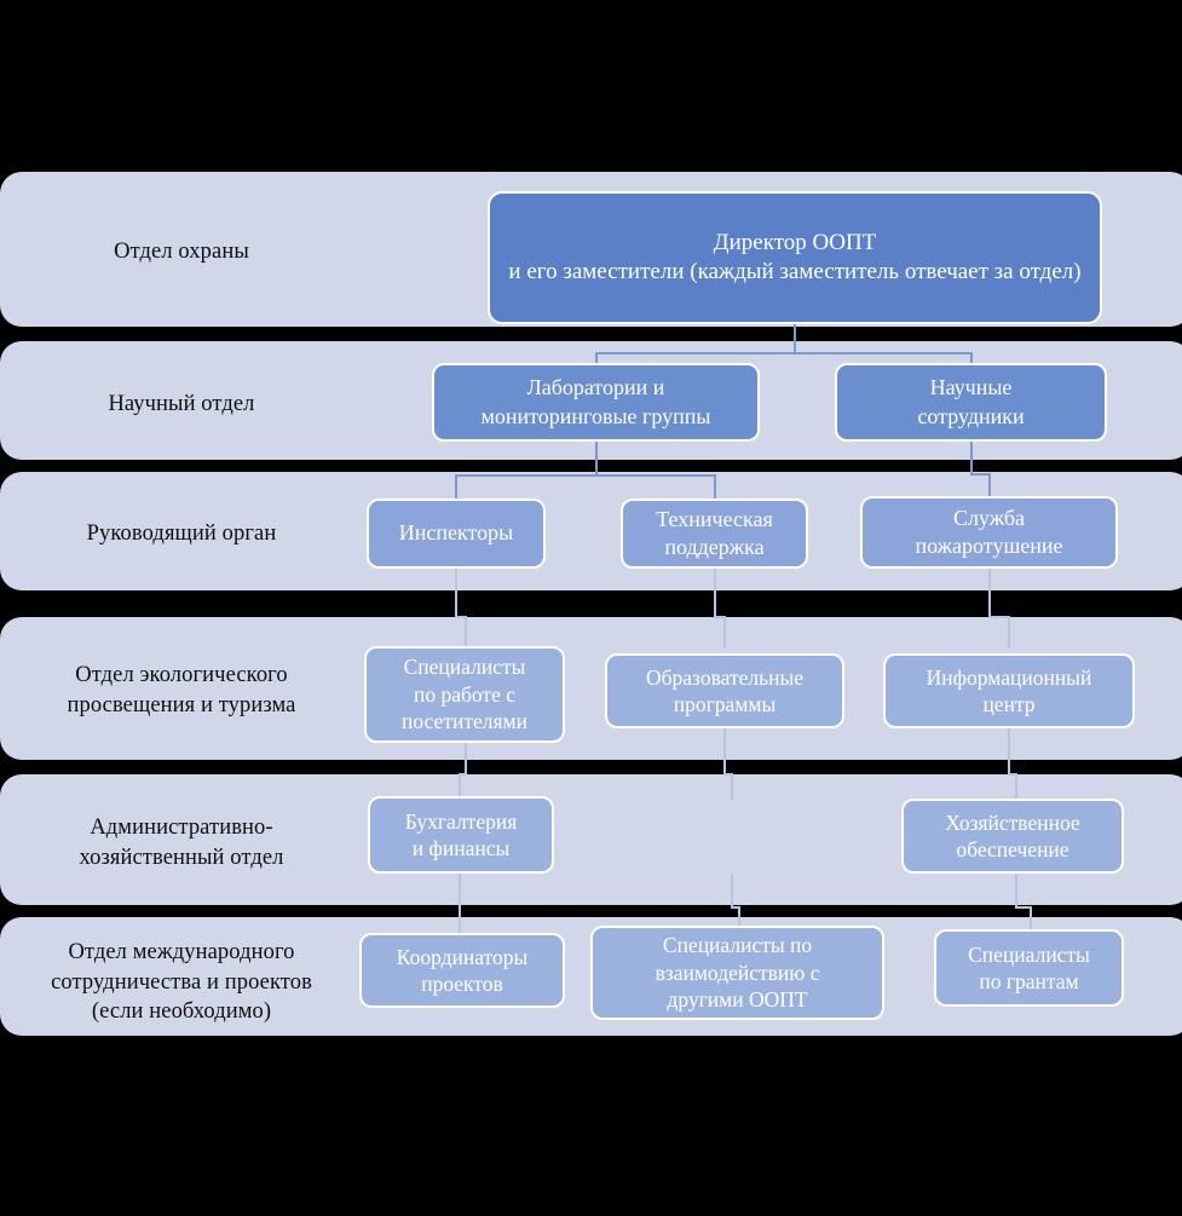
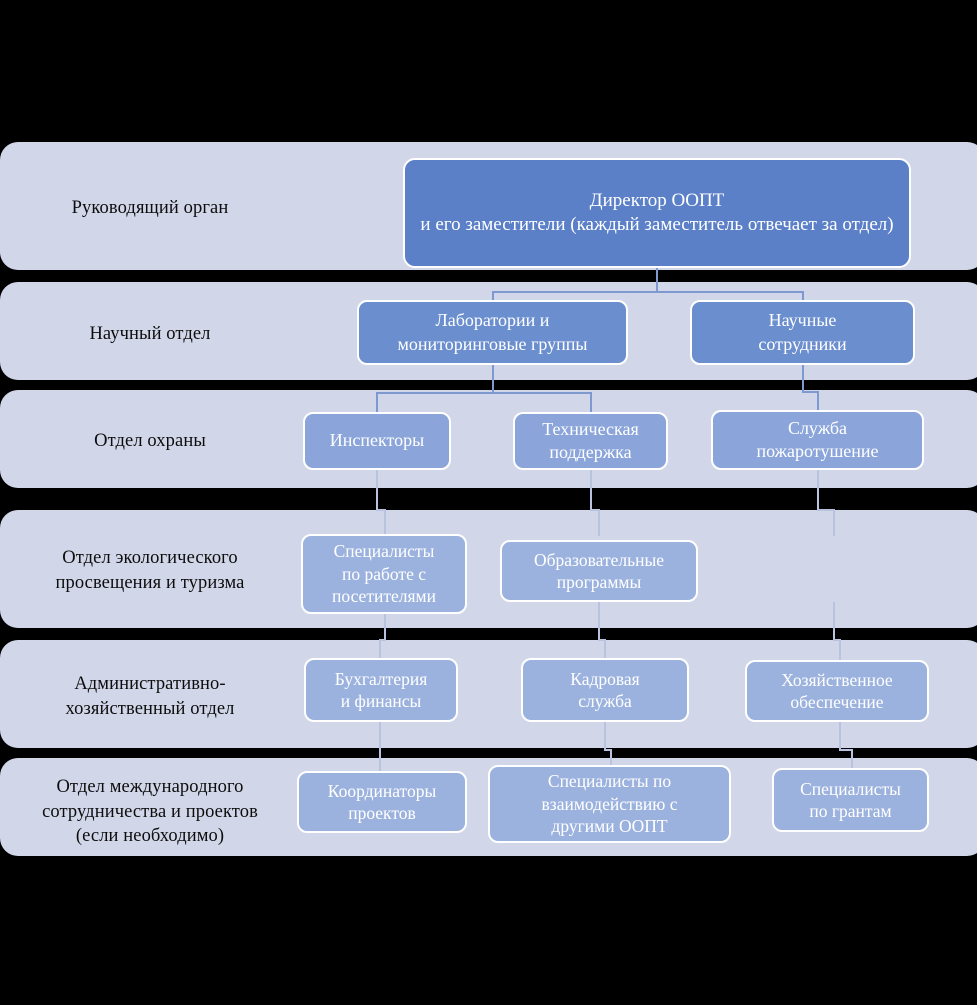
- Отдел охраны
+ Руководящий орган
  Директор ООПТ
  и его заместители (каждый заместитель отвечает за отдел)
  Научный отдел
  Лаборатории и
  мониторинговые группы
  Научные
  сотрудники
- Руководящий орган
+ Отдел охраны
  Инспекторы
  Техническая
  поддержка
  Служба
  пожаротушение
  Отдел экологического
  просвещения и туризма
  Специалисты
  по работе с
  посетителями
  Образовательные
  программы
- Информационный
- центр
  Административно-
  хозяйственный отдел
  Бухгалтерия
  и финансы
+ Кадровая
+ служба
  Хозяйственное
  обеспечение
  Отдел международного
  сотрудничества и проектов
  (если необходимо)
  Координаторы
  проектов
  Специалисты по
  взаимодействию с
  другими ООПТ
  Специалисты
  по грантам
